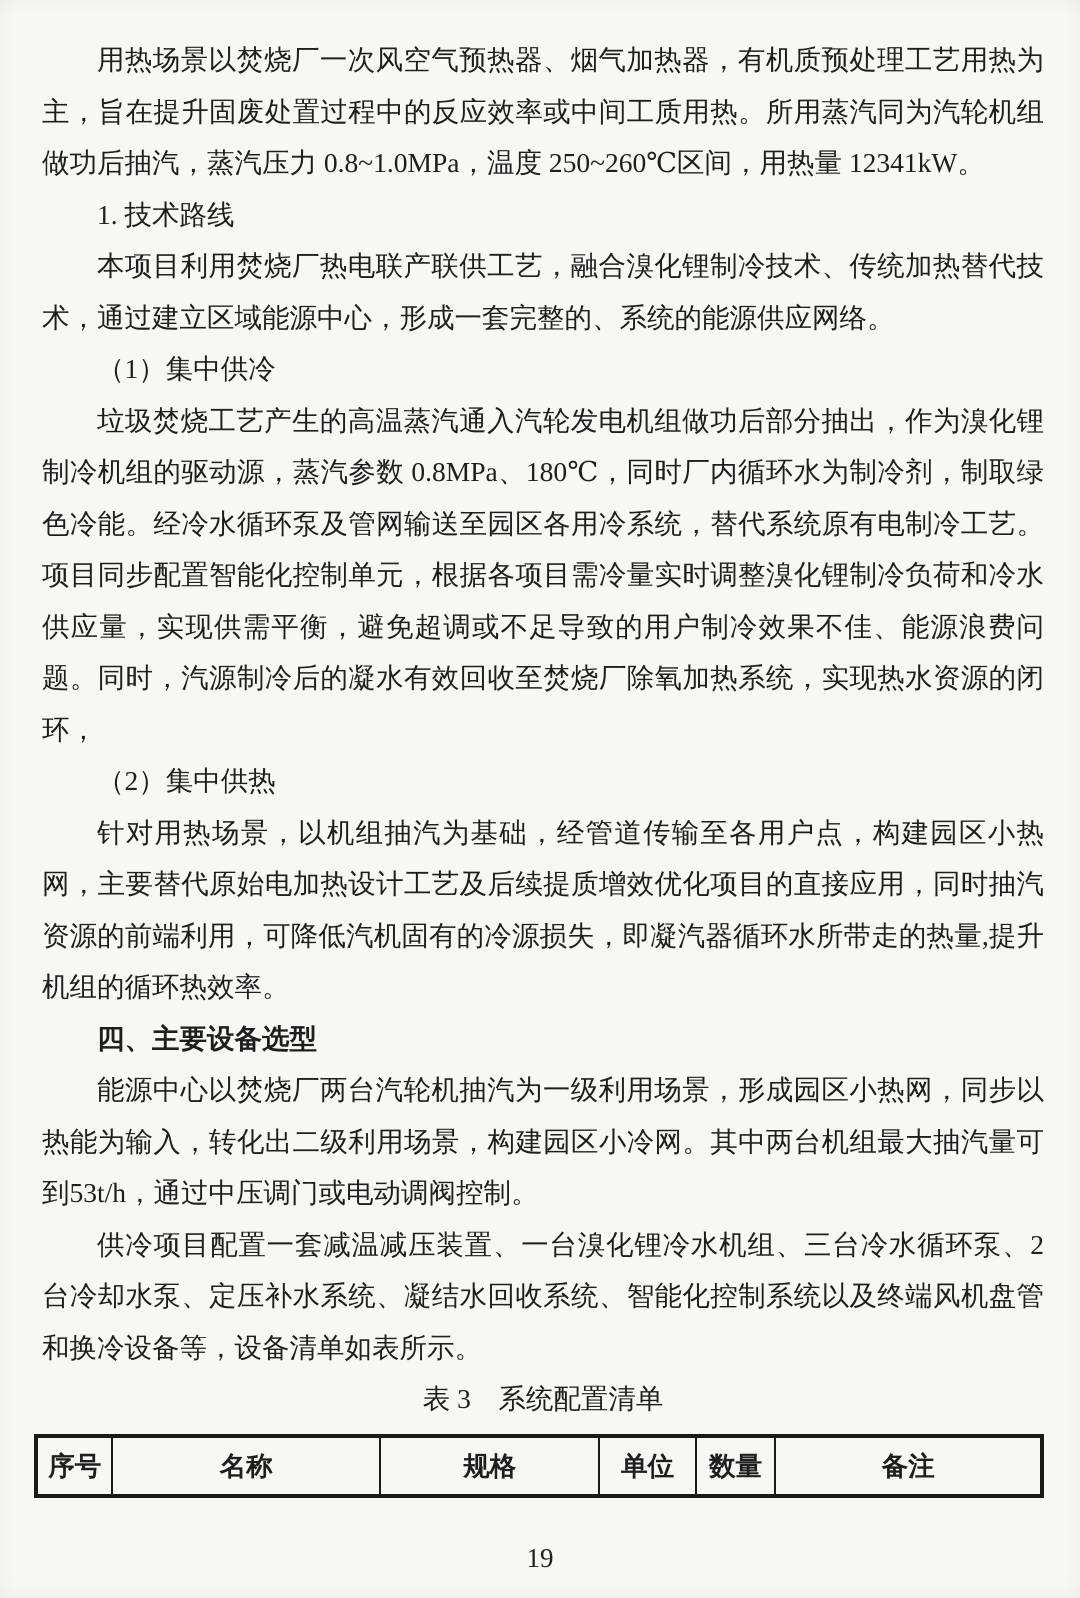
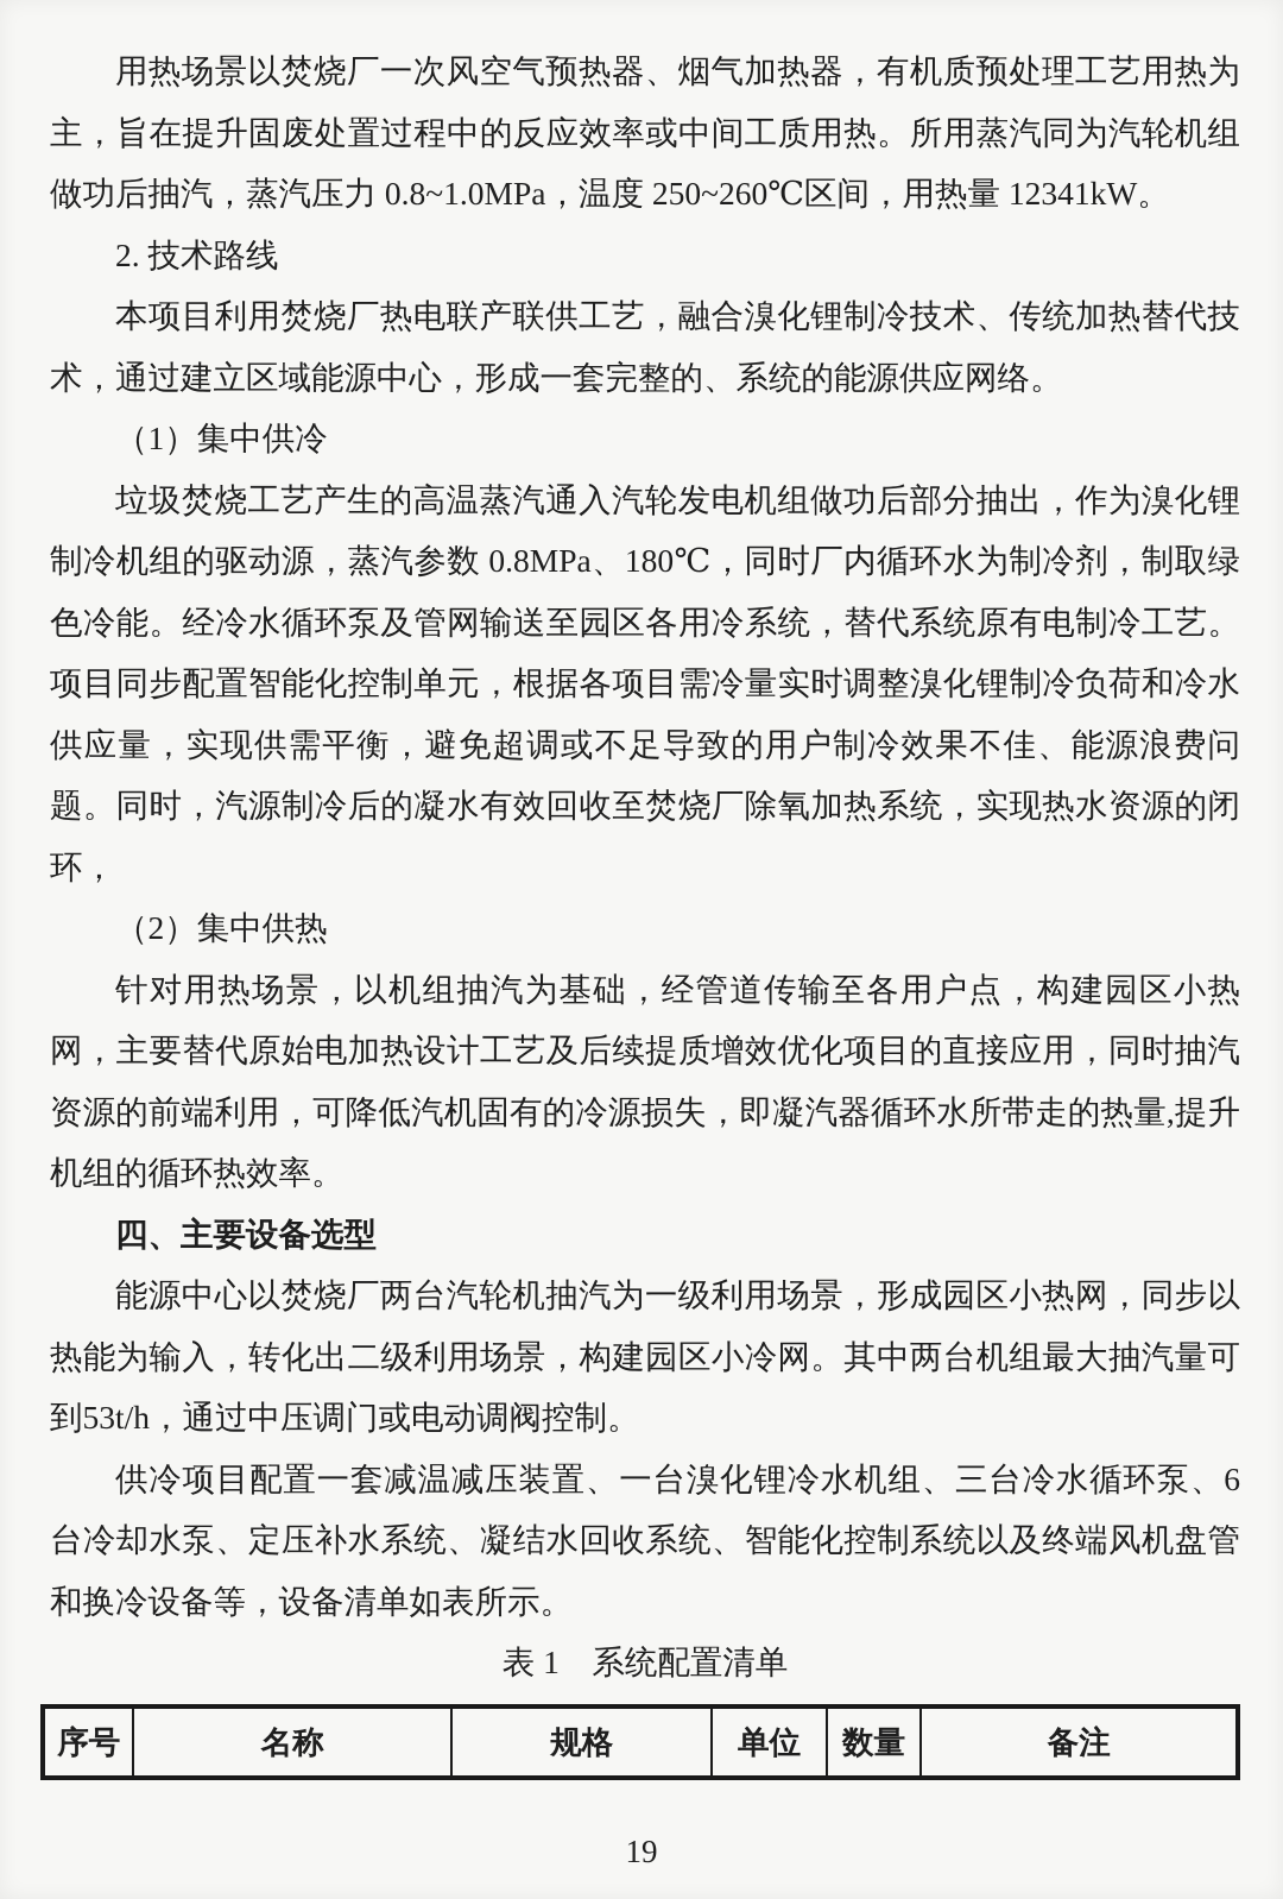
  用热场景以焚烧厂一次风空气预热器、烟气加热器，有机质预处理工艺用热为主，旨在提升固废处置过程中的反应效率或中间工质用热。所用蒸汽同为汽轮机组做功后抽汽，蒸汽压力 0.8~1.0MPa，温度 250~260℃区间，用热量 12341kW。
- 1. 技术路线
+ 2. 技术路线
  本项目利用焚烧厂热电联产联供工艺，融合溴化锂制冷技术、传统加热替代技术，通过建立区域能源中心，形成一套完整的、系统的能源供应网络。
  （1）集中供冷
  垃圾焚烧工艺产生的高温蒸汽通入汽轮发电机组做功后部分抽出，作为溴化锂制冷机组的驱动源，蒸汽参数 0.8MPa、180℃，同时厂内循环水为制冷剂，制取绿色冷能。经冷水循环泵及管网输送至园区各用冷系统，替代系统原有电制冷工艺。项目同步配置智能化控制单元，根据各项目需冷量实时调整溴化锂制冷负荷和冷水供应量，实现供需平衡，避免超调或不足导致的用户制冷效果不佳、能源浪费问题。同时，汽源制冷后的凝水有效回收至焚烧厂除氧加热系统，实现热水资源的闭环，
  （2）集中供热
  针对用热场景，以机组抽汽为基础，经管道传输至各用户点，构建园区小热网，主要替代原始电加热设计工艺及后续提质增效优化项目的直接应用，同时抽汽资源的前端利用，可降低汽机固有的冷源损失，即凝汽器循环水所带走的热量,提升机组的循环热效率。
  四、主要设备选型
  能源中心以焚烧厂两台汽轮机抽汽为一级利用场景，形成园区小热网，同步以热能为输入，转化出二级利用场景，构建园区小冷网。其中两台机组最大抽汽量可到53t/h，通过中压调门或电动调阀控制。
- 供冷项目配置一套减温减压装置、一台溴化锂冷水机组、三台冷水循环泵、2 台冷却水泵、定压补水系统、凝结水回收系统、智能化控制系统以及终端风机盘管和换冷设备等，设备清单如表所示。
+ 供冷项目配置一套减温减压装置、一台溴化锂冷水机组、三台冷水循环泵、6 台冷却水泵、定压补水系统、凝结水回收系统、智能化控制系统以及终端风机盘管和换冷设备等，设备清单如表所示。
- 表 3 系统配置清单
+ 表 1 系统配置清单
  序号	名称	规格	单位	数量	备注
  19
